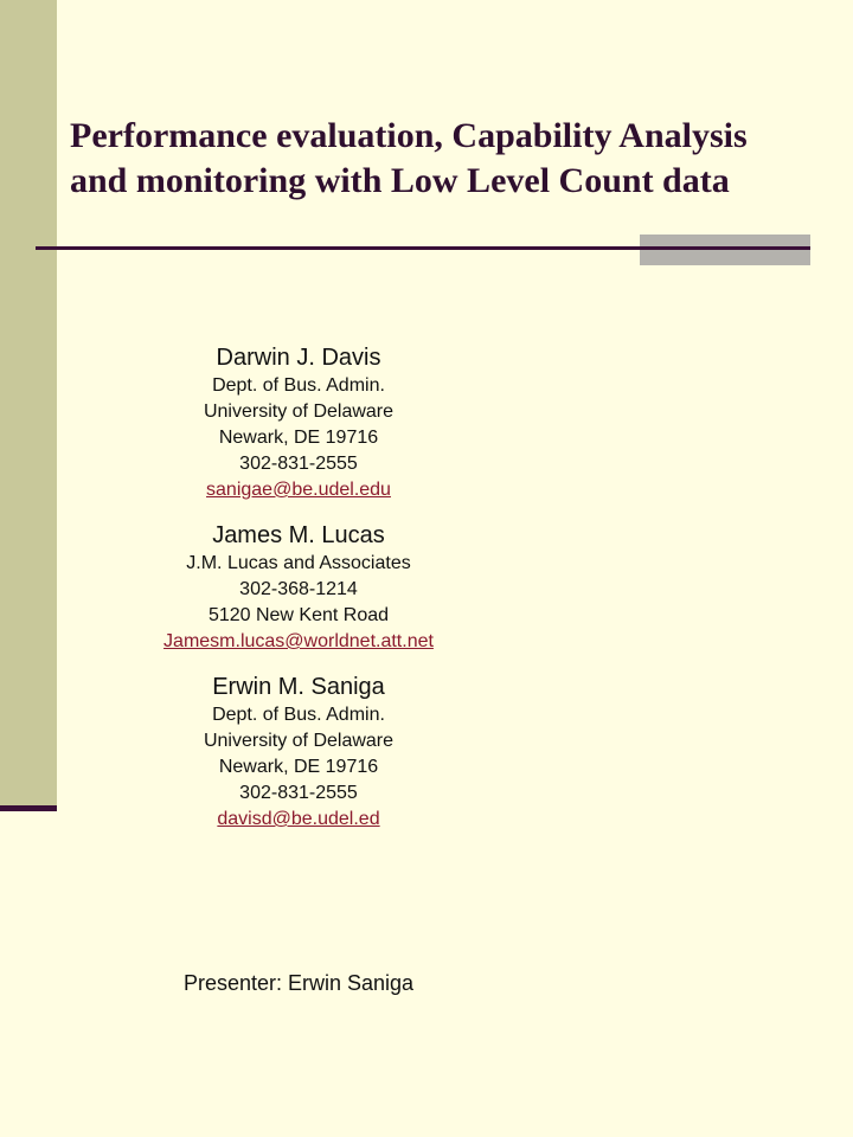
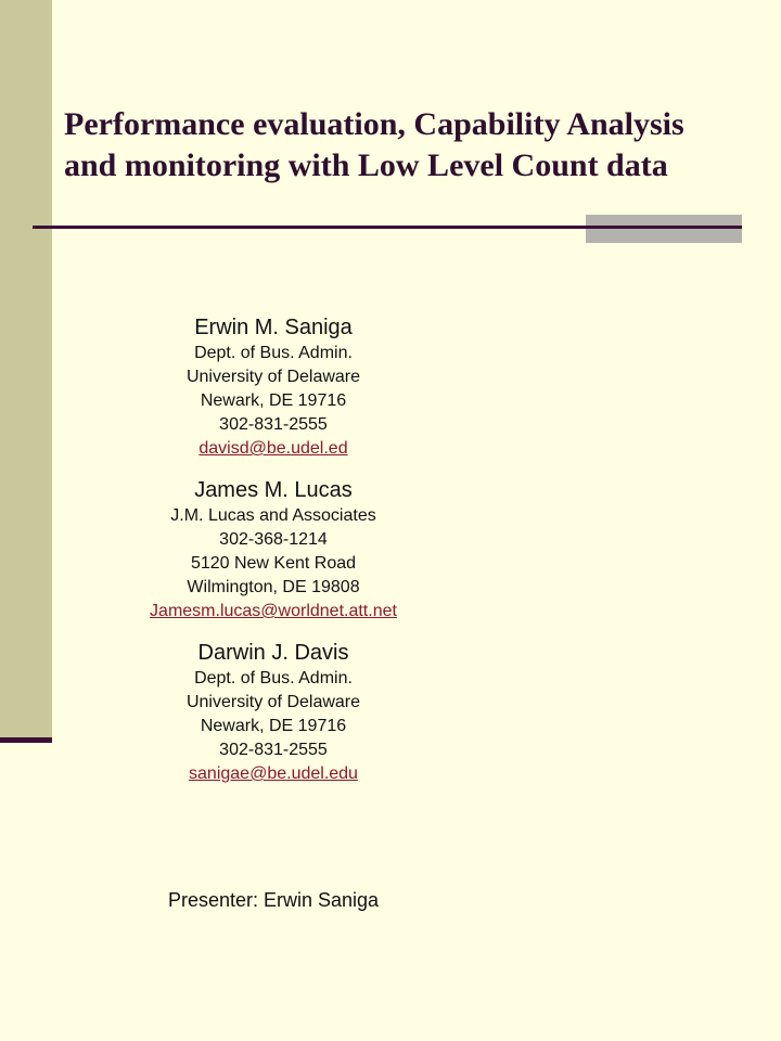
  Performance evaluation, Capability Analysis
  and monitoring with Low Level Count data
- Darwin J. Davis
+ Erwin M. Saniga
  Dept. of Bus. Admin.
  University of Delaware
  Newark, DE 19716
  302-831-2555
- sanigae@be.udel.edu
+ davisd@be.udel.ed
  James M. Lucas
  J.M. Lucas and Associates
  302-368-1214
  5120 New Kent Road
+ Wilmington, DE 19808
  Jamesm.lucas@worldnet.att.net
- Erwin M. Saniga
+ Darwin J. Davis
  Dept. of Bus. Admin.
  University of Delaware
  Newark, DE 19716
  302-831-2555
- davisd@be.udel.ed
+ sanigae@be.udel.edu
  Presenter: Erwin Saniga
